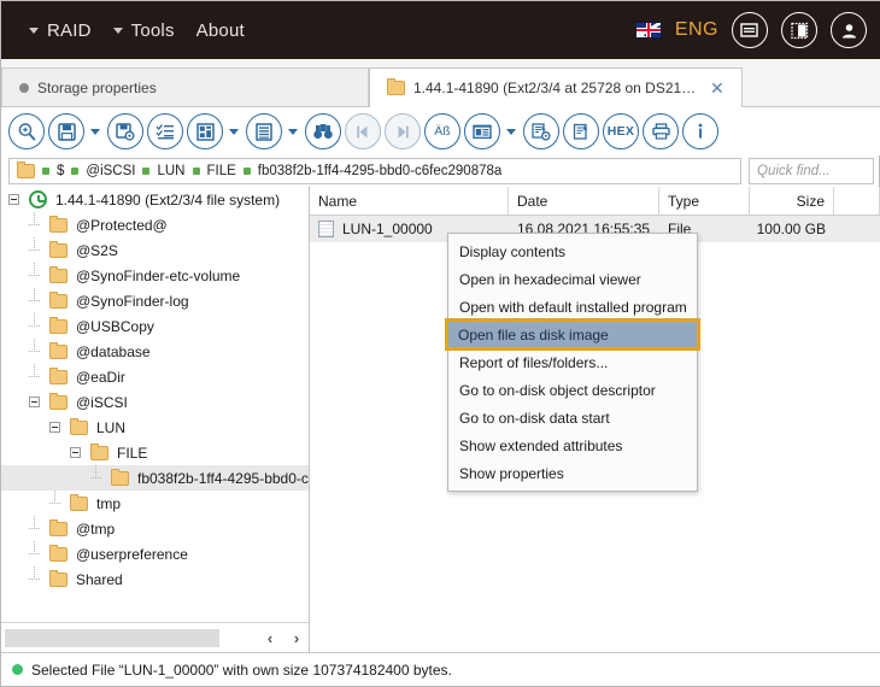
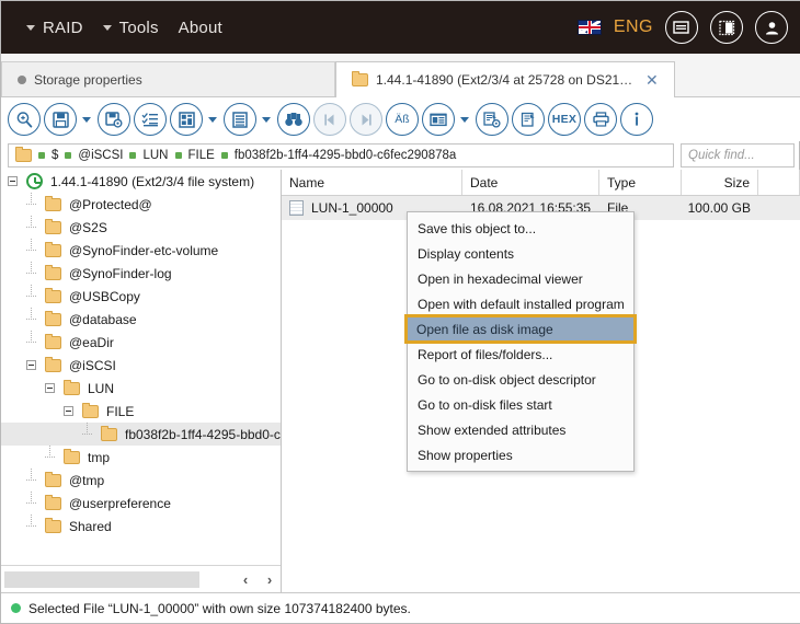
  RAID
  Tools
  About
  ENG
  Storage properties
  1.44.1-41890 (Ext2/3/4 at 25728 on DS214p
  ✕
  Äß
  HEX
  $
  @iSCSI
  LUN
  FILE
  fb038f2b-1ff4-4295-bbd0-c6fec290878a
  Quick find...
  1.44.1-41890 (Ext2/3/4 file system)
  @Protected@
  @S2S
  @SynoFinder-etc-volume
  @SynoFinder-log
  @USBCopy
  @database
  @eaDir
  @iSCSI
  LUN
  FILE
  fb038f2b-1ff4-4295-bbd0-c
  tmp
  @tmp
  @userpreference
  Shared
  ‹
  ›
  Name
  Date
  Type
  Size
  LUN-1_00000
  16.08.2021 16:55:35
  File
  100.00 GB
+ Save this object to...
  Display contents
  Open in hexadecimal viewer
  Open with default installed program
  Open file as disk image
  Report of files/folders...
  Go to on-disk object descriptor
- Go to on-disk data start
+ Go to on-disk files start
  Show extended attributes
  Show properties
  Selected File “LUN-1_00000” with own size 107374182400 bytes.
